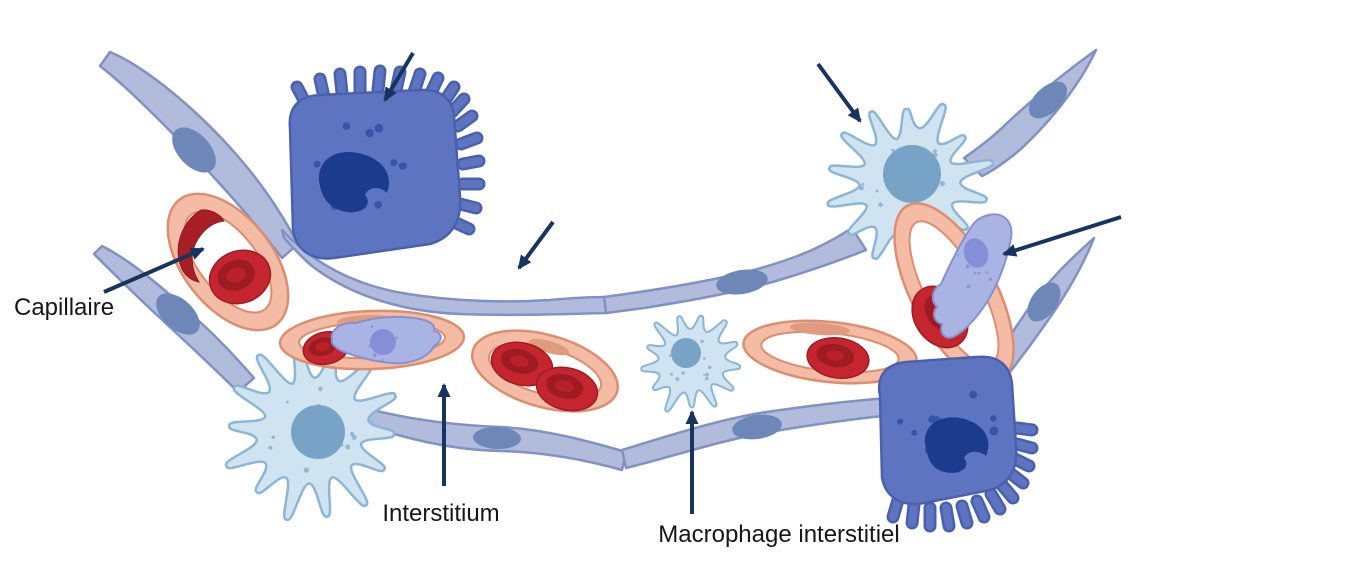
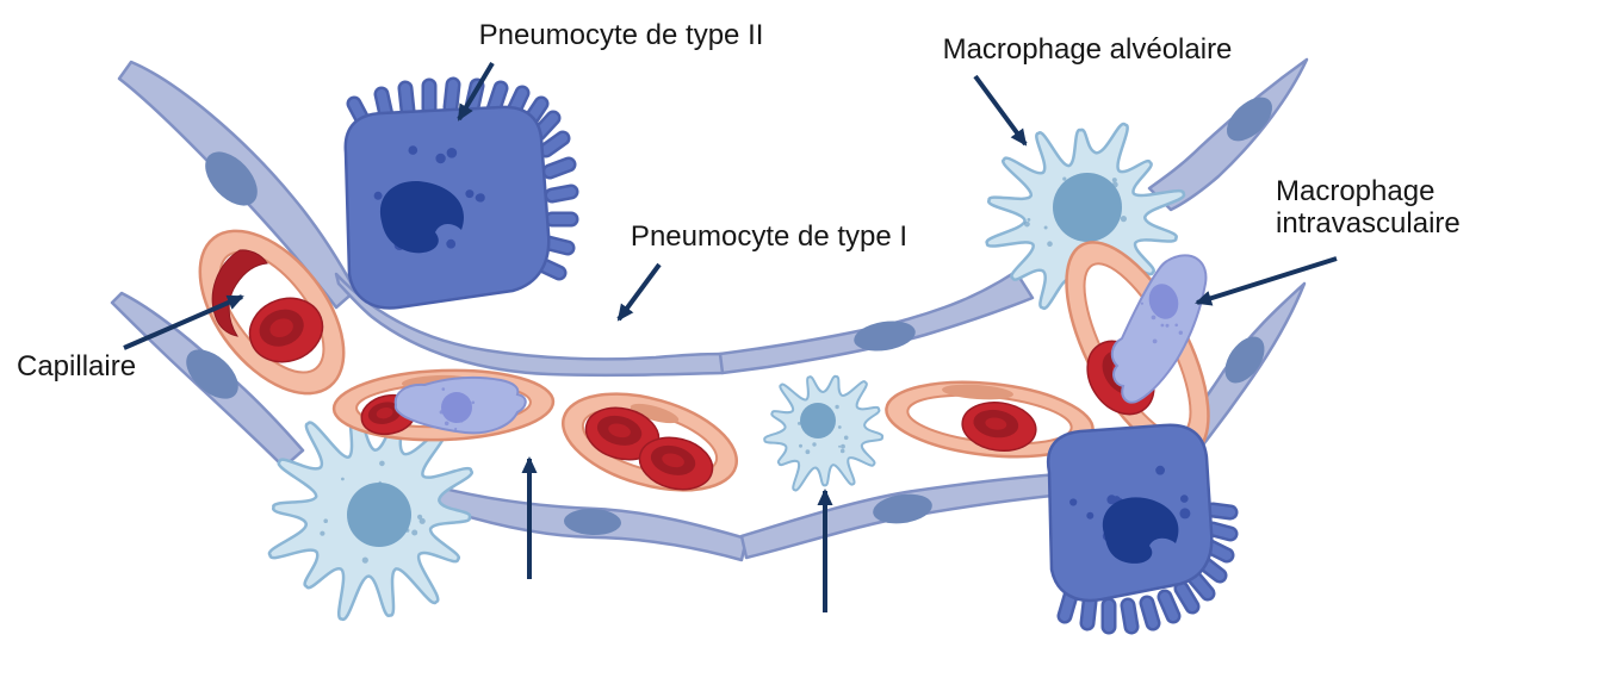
+ Pneumocyte de type II
+ Macrophage alvéolaire
+ Pneumocyte de type I
+ Macrophage
+ intravasculaire
  Capillaire
- Interstitium
- Macrophage interstitiel
